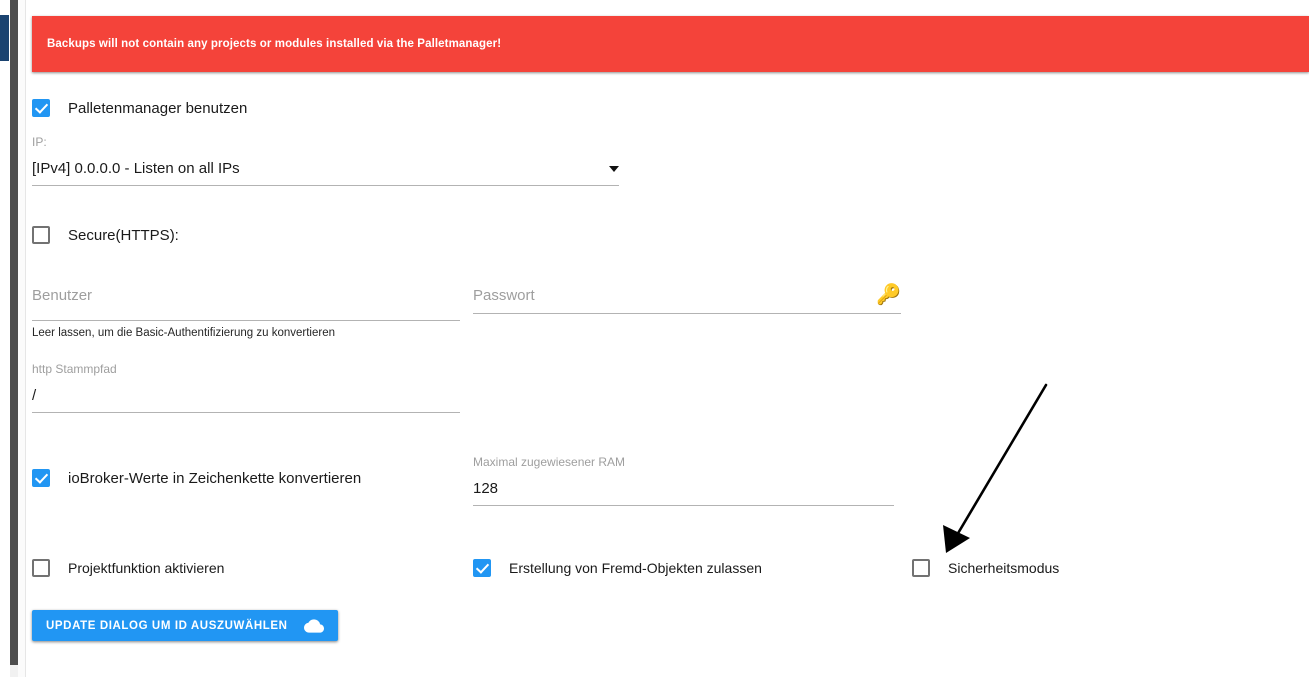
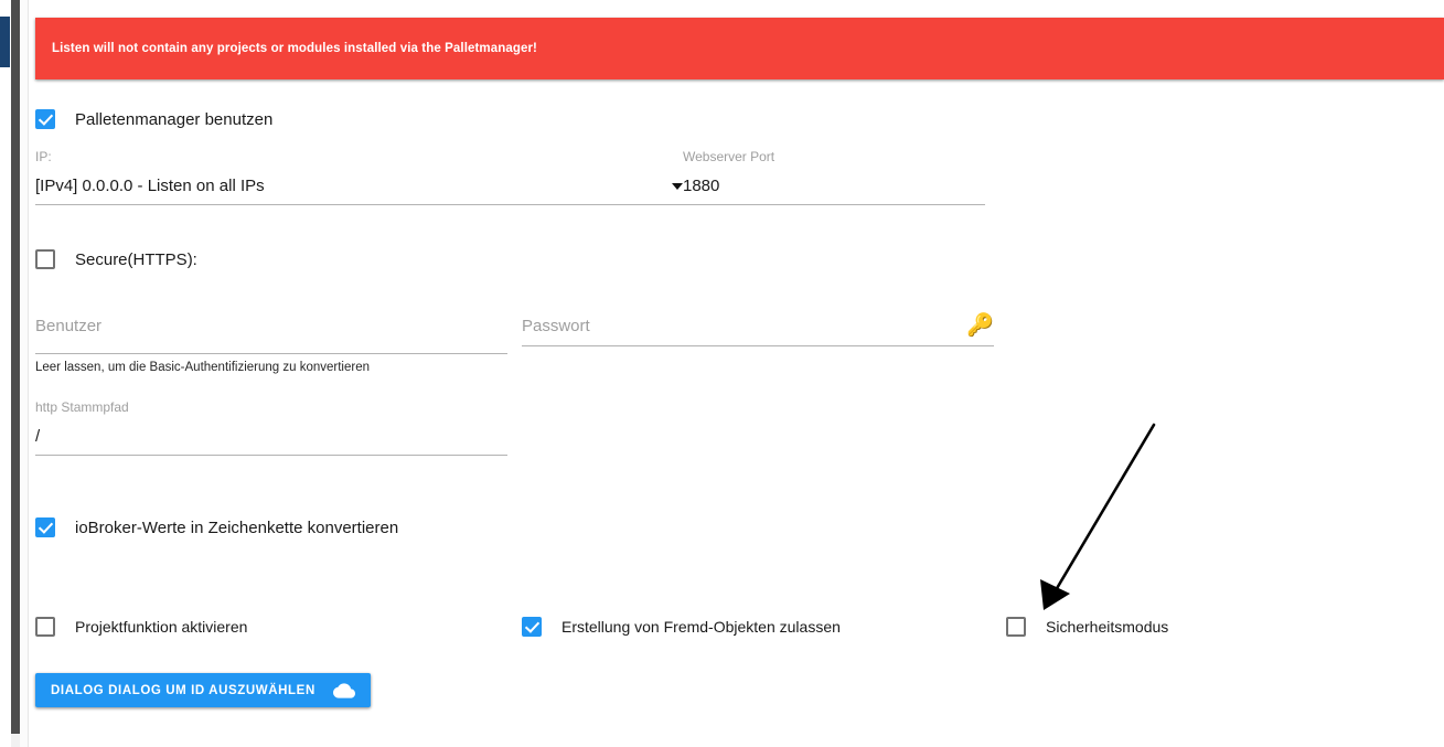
- Backups will not contain any projects or modules installed via the Palletmanager!
+ Listen will not contain any projects or modules installed via the Palletmanager!
  Palletenmanager benutzen
  IP:
  [IPv4] 0.0.0.0 - Listen on all IPs
+ Webserver Port
+ 1880
  Secure(HTTPS):
  Benutzer
  Leer lassen, um die Basic-Authentifizierung zu konvertieren
  Passwort
  🔑
  http Stammpfad
  /
  ioBroker-Werte in Zeichenkette konvertieren
- Maximal zugewiesener RAM
- 128
  Projektfunktion aktivieren
  Erstellung von Fremd-Objekten zulassen
  Sicherheitsmodus
- UPDATE DIALOG UM ID AUSZUWÄHLEN
+ DIALOG DIALOG UM ID AUSZUWÄHLEN
